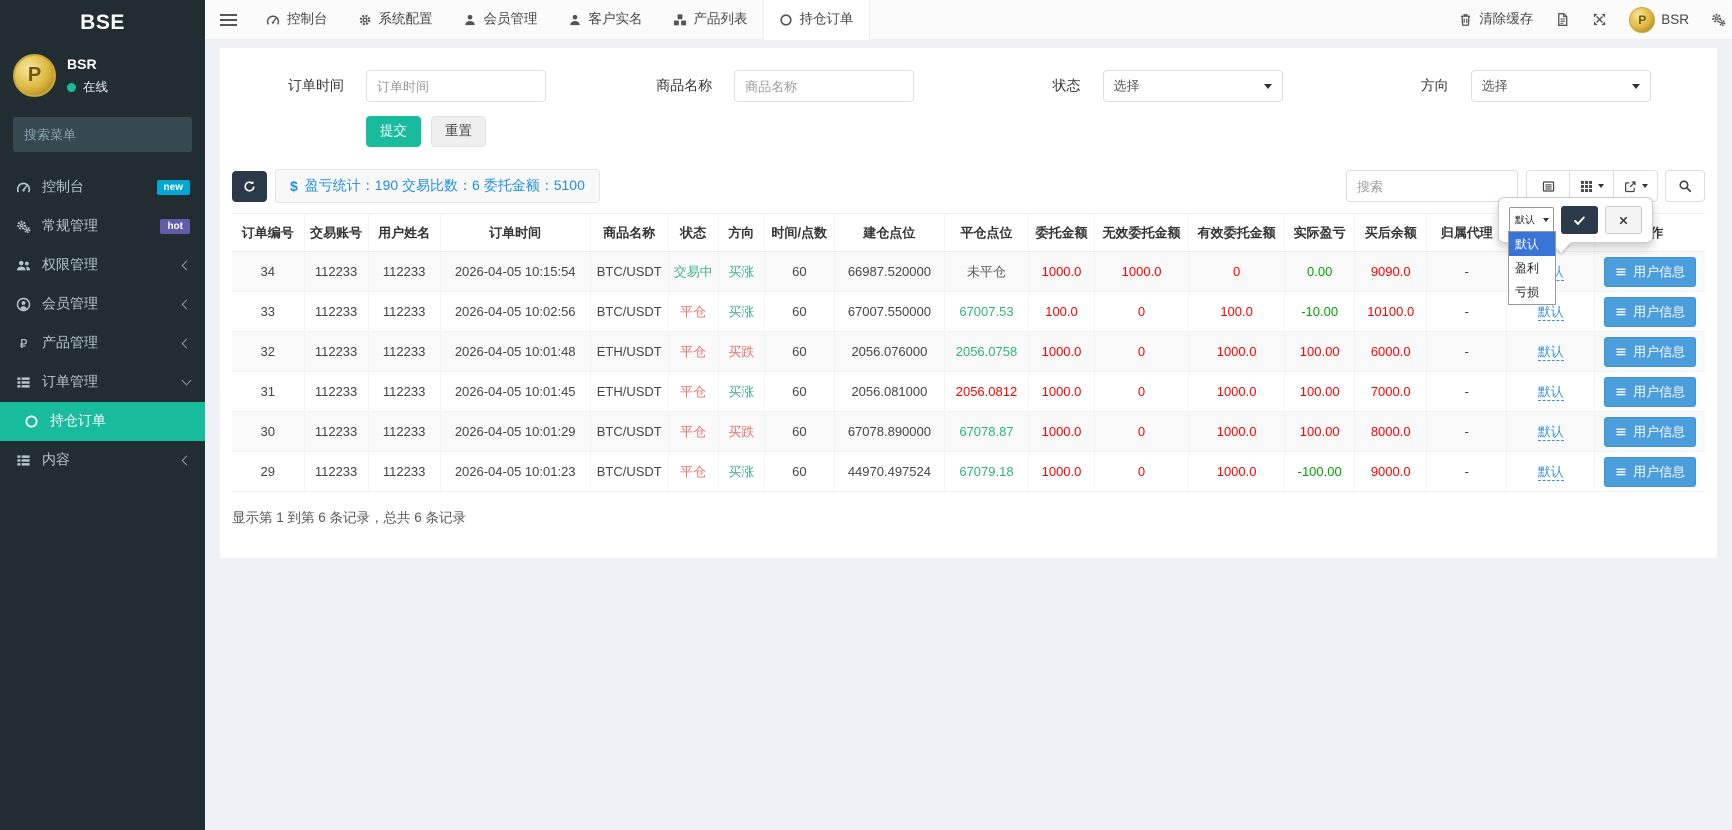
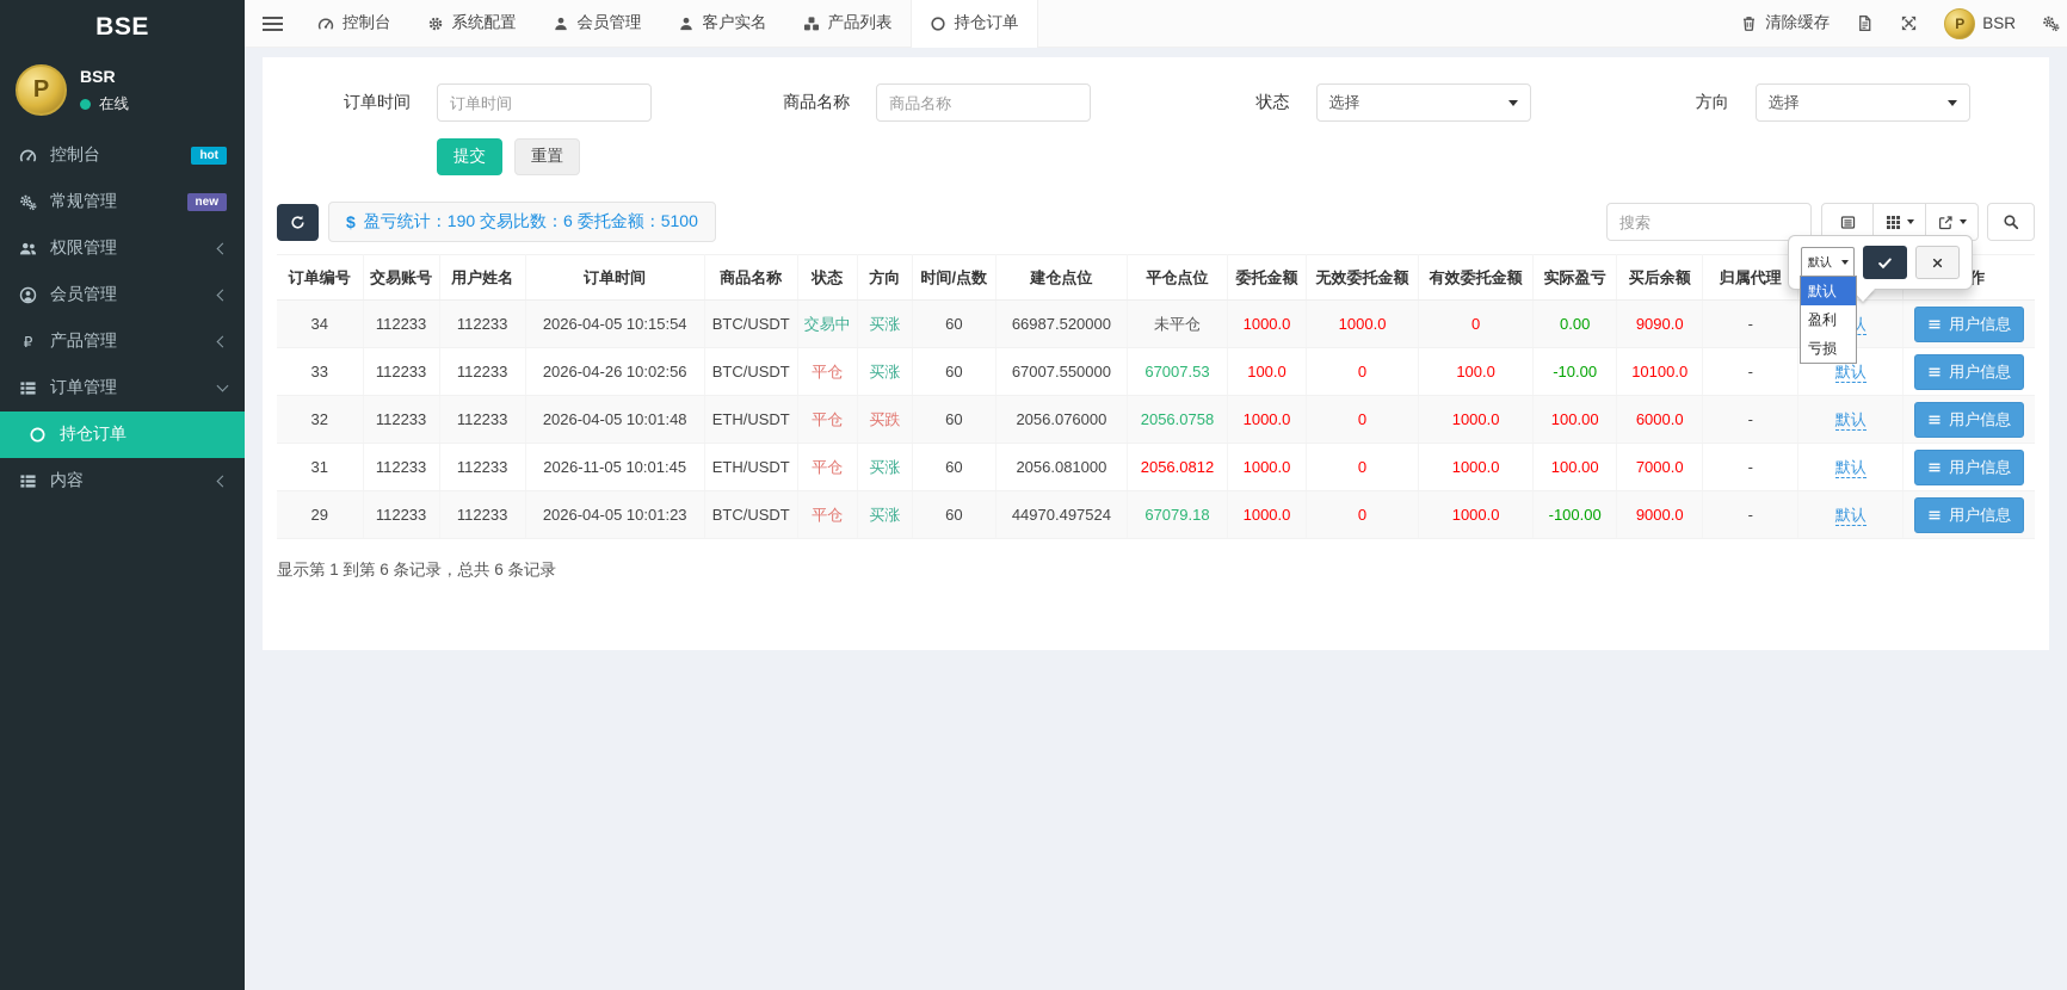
  BSE
  P
  BSR
  在线
- 搜索菜单
  控制台
- new
+ hot
  常规管理
- hot
+ new
  权限管理
  会员管理
  ₽
  产品管理
  订单管理
  持仓订单
  内容
  控制台
  系统配置
  会员管理
  客户实名
  产品列表
  持仓订单
  清除缓存
  P
  BSR
  订单时间
  订单时间
  商品名称
  商品名称
  状态
  选择
  方向
  选择
  提交
  重置
  $
  盈亏统计：190 交易比数：6 委托金额：5100
  搜索
  订单编号	交易账号	用户姓名	订单时间	商品名称	状态	方向	时间/点数	建仓点位	平仓点位	委托金额	无效委托金额	有效委托金额	实际盈亏	买后余额	归属代理		作
  34	112233	112233	2026-04-05 10:15:54	BTC/USDT	交易中	买涨	60	66987.520000	未平仓	1000.0	1000.0	0	0.00	9090.0	-	认	用户信息
- 33	112233	112233	2026-04-05 10:02:56	BTC/USDT	平仓	买涨	60	67007.550000	67007.53	100.0	0	100.0	-10.00	10100.0	-	默认	用户信息
+ 33	112233	112233	2026-04-26 10:02:56	BTC/USDT	平仓	买涨	60	67007.550000	67007.53	100.0	0	100.0	-10.00	10100.0	-	默认	用户信息
  32	112233	112233	2026-04-05 10:01:48	ETH/USDT	平仓	买跌	60	2056.076000	2056.0758	1000.0	0	1000.0	100.00	6000.0	-	默认	用户信息
- 31	112233	112233	2026-04-05 10:01:45	ETH/USDT	平仓	买涨	60	2056.081000	2056.0812	1000.0	0	1000.0	100.00	7000.0	-	默认	用户信息
+ 31	112233	112233	2026-11-05 10:01:45	ETH/USDT	平仓	买涨	60	2056.081000	2056.0812	1000.0	0	1000.0	100.00	7000.0	-	默认	用户信息
- 30	112233	112233	2026-04-05 10:01:29	BTC/USDT	平仓	买跌	60	67078.890000	67078.87	1000.0	0	1000.0	100.00	8000.0	-	默认	用户信息
  29	112233	112233	2026-04-05 10:01:23	BTC/USDT	平仓	买涨	60	44970.497524	67079.18	1000.0	0	1000.0	-100.00	9000.0	-	默认	用户信息
  显示第 1 到第 6 条记录，总共 6 条记录
  默认
  默认
  盈利
  亏损
